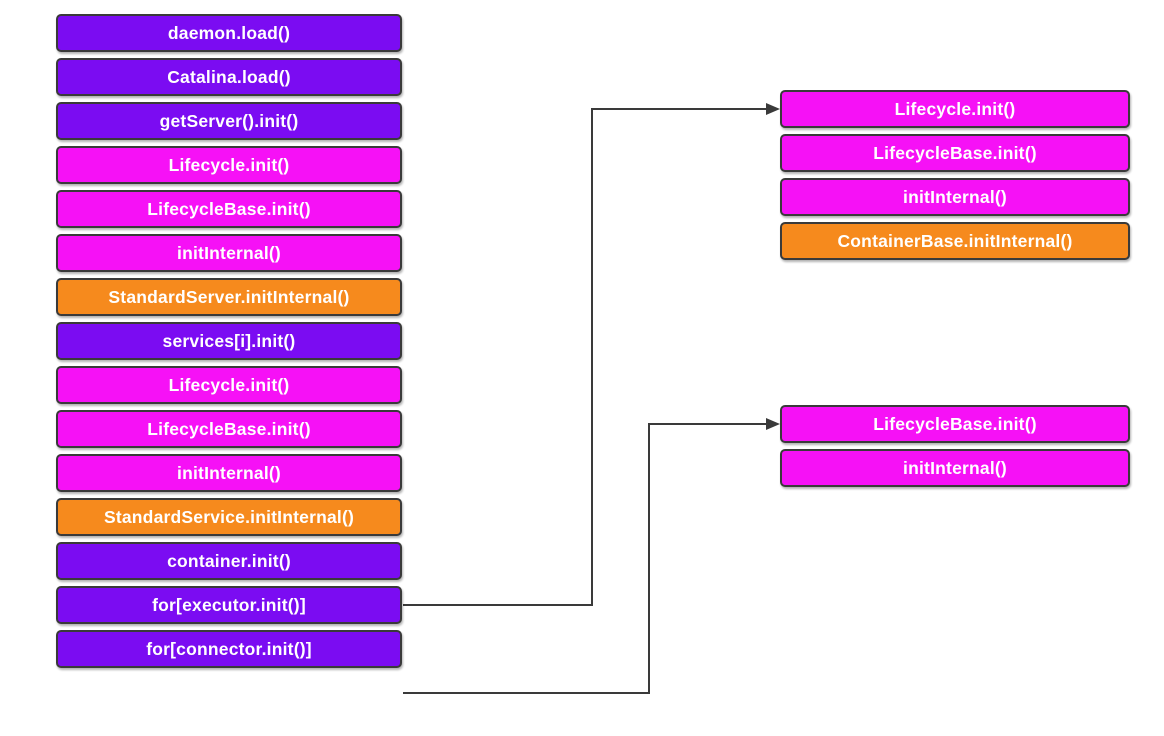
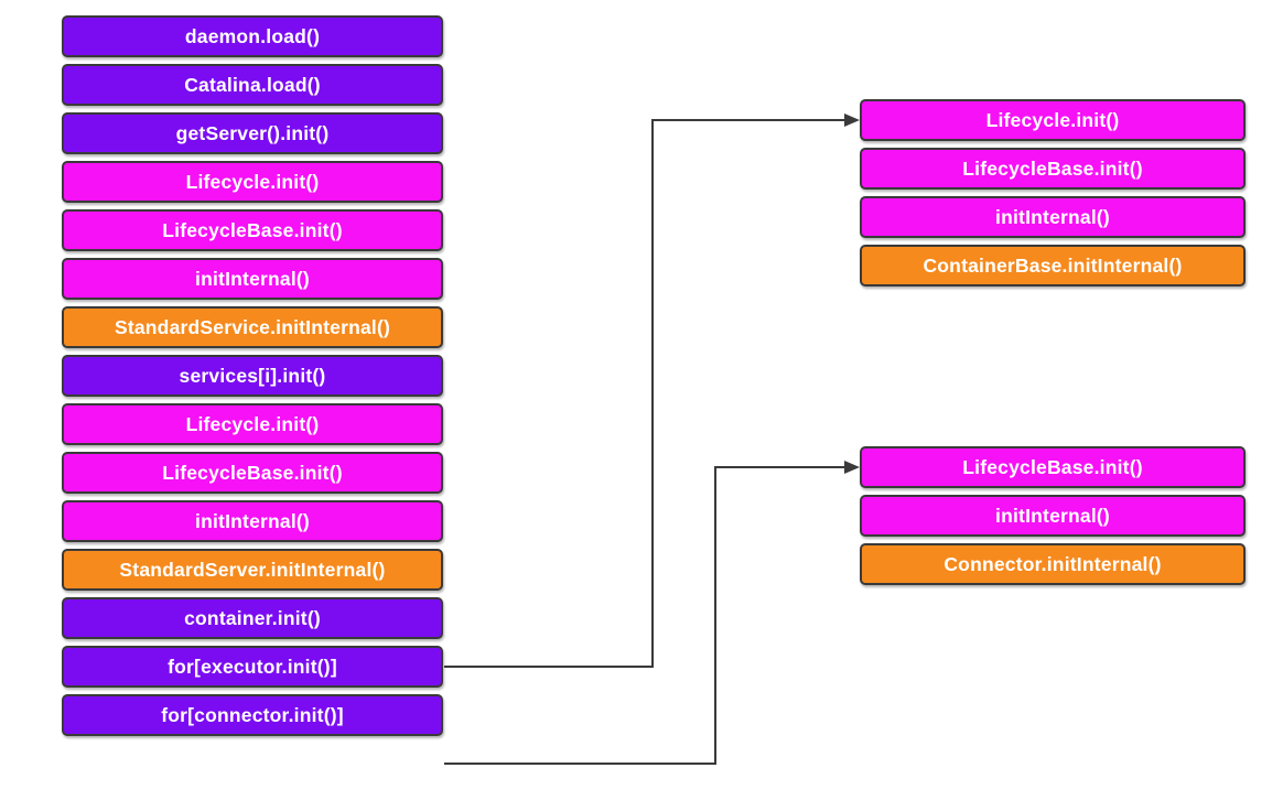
  daemon.load()
  Catalina.load()
  getServer().init()
  Lifecycle.init()
  LifecycleBase.init()
  initInternal()
- StandardServer.initInternal()
+ StandardService.initInternal()
  services[i].init()
  Lifecycle.init()
  LifecycleBase.init()
  initInternal()
- StandardService.initInternal()
+ StandardServer.initInternal()
  container.init()
  for[executor.init()]
  for[connector.init()]
  Lifecycle.init()
  LifecycleBase.init()
  initInternal()
  ContainerBase.initInternal()
  LifecycleBase.init()
  initInternal()
+ Connector.initInternal()
